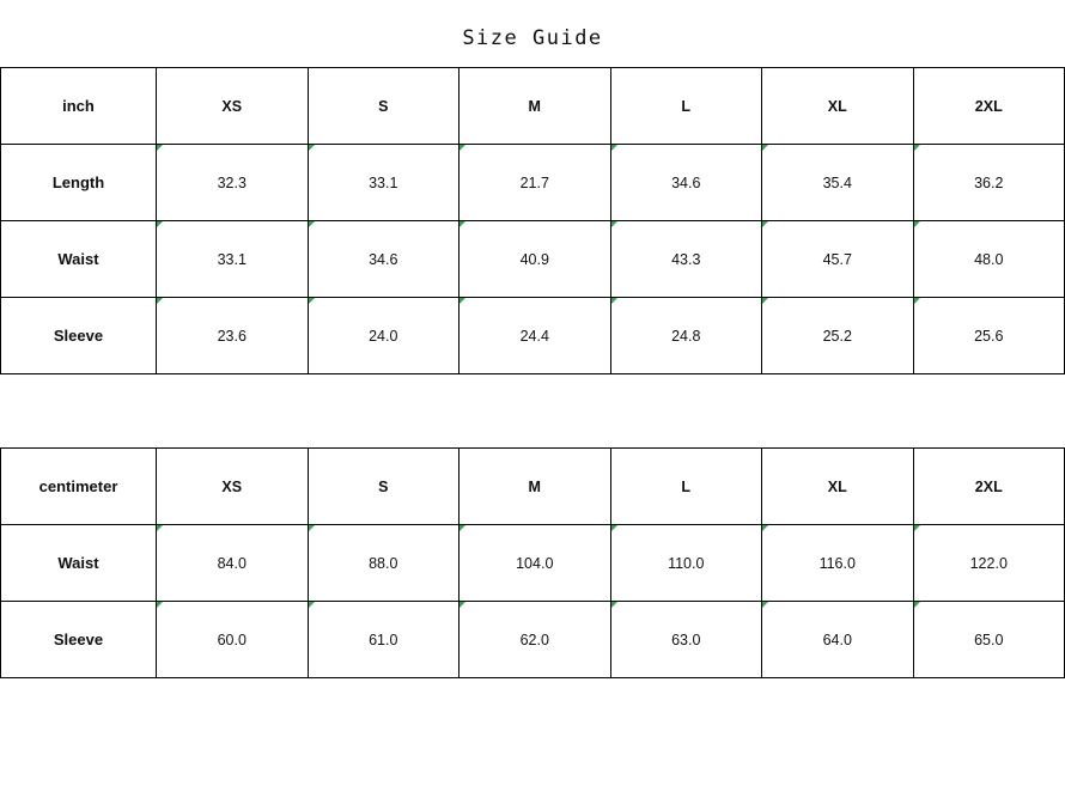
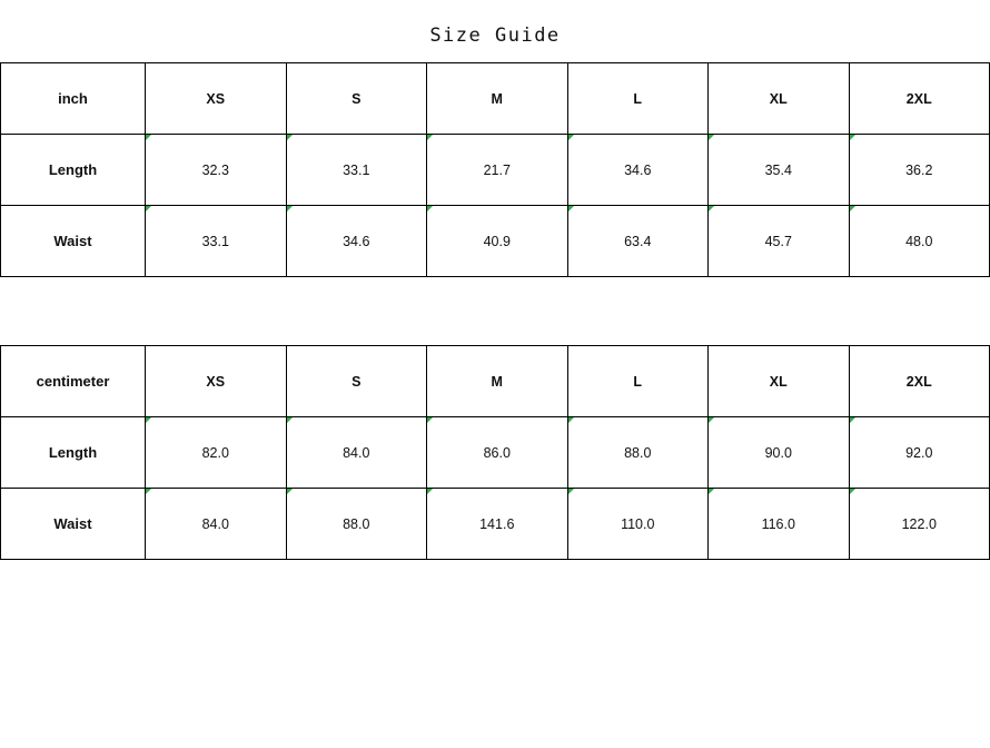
  Size Guide
  inch	XS	S	M	L	XL	2XL
  Length	32.3	33.1	21.7	34.6	35.4	36.2
- Waist	33.1	34.6	40.9	43.3	45.7	48.0
+ Waist	33.1	34.6	40.9	63.4	45.7	48.0
- Sleeve	23.6	24.0	24.4	24.8	25.2	25.6
  centimeter	XS	S	M	L	XL	2XL
+ Length	82.0	84.0	86.0	88.0	90.0	92.0
- Waist	84.0	88.0	104.0	110.0	116.0	122.0
+ Waist	84.0	88.0	141.6	110.0	116.0	122.0
- Sleeve	60.0	61.0	62.0	63.0	64.0	65.0
